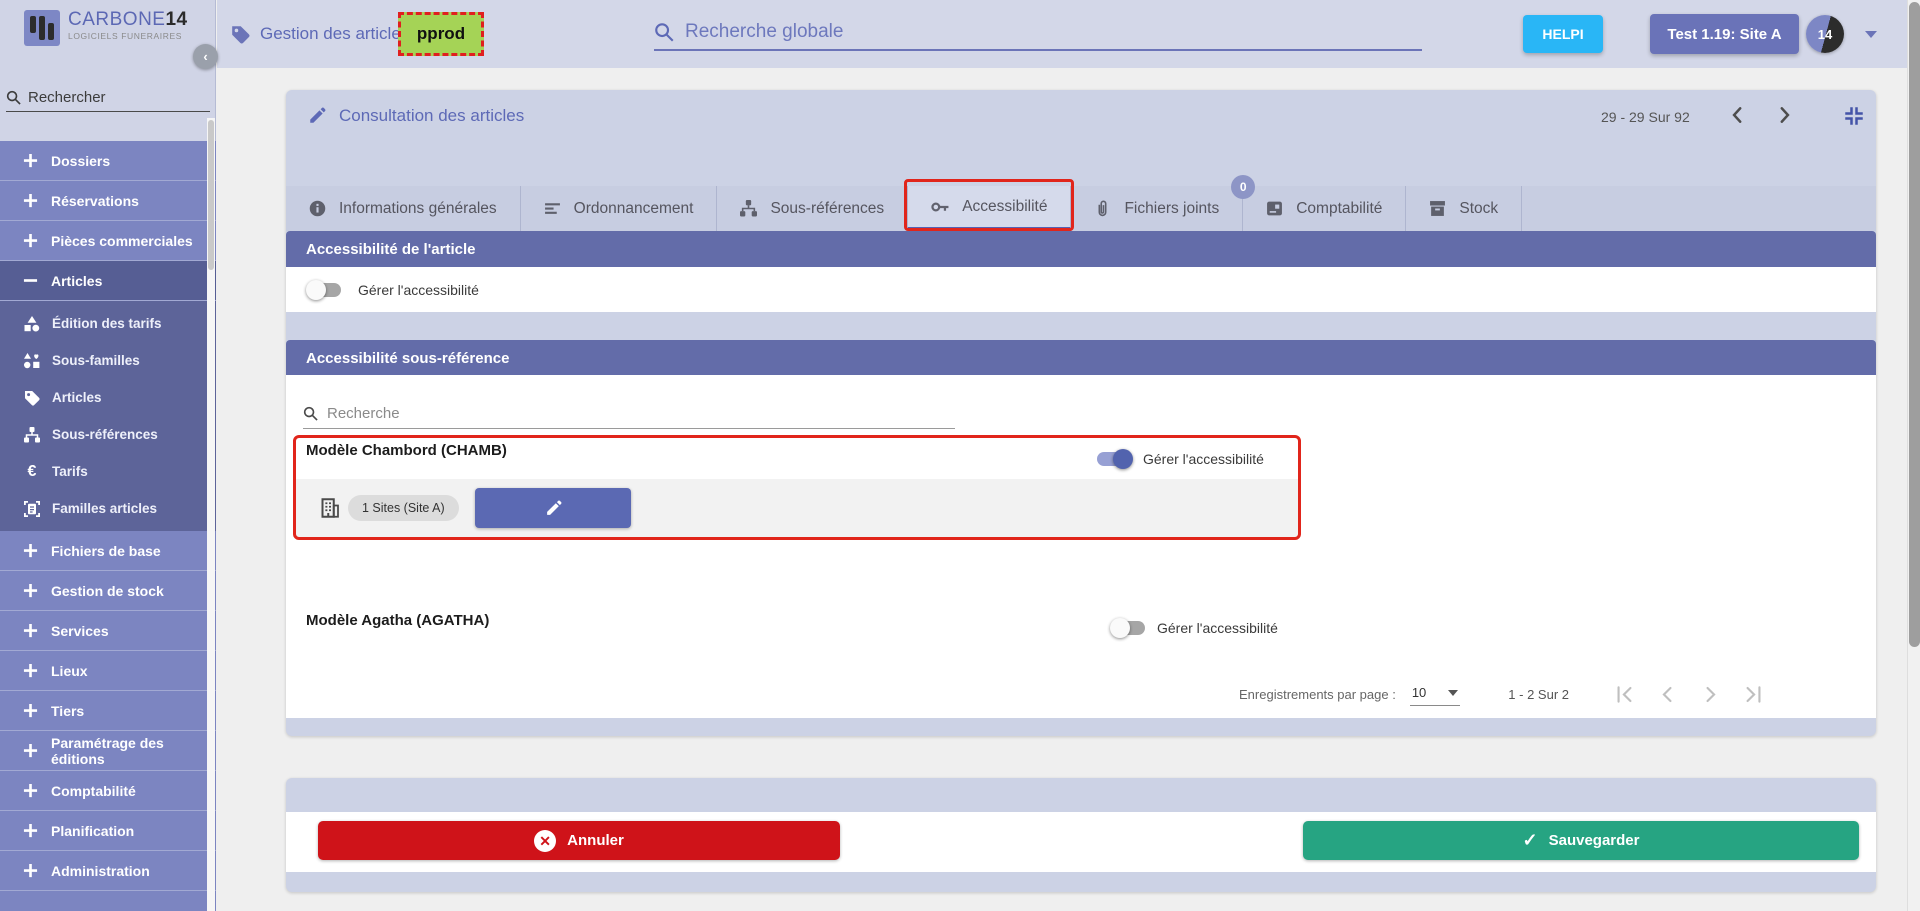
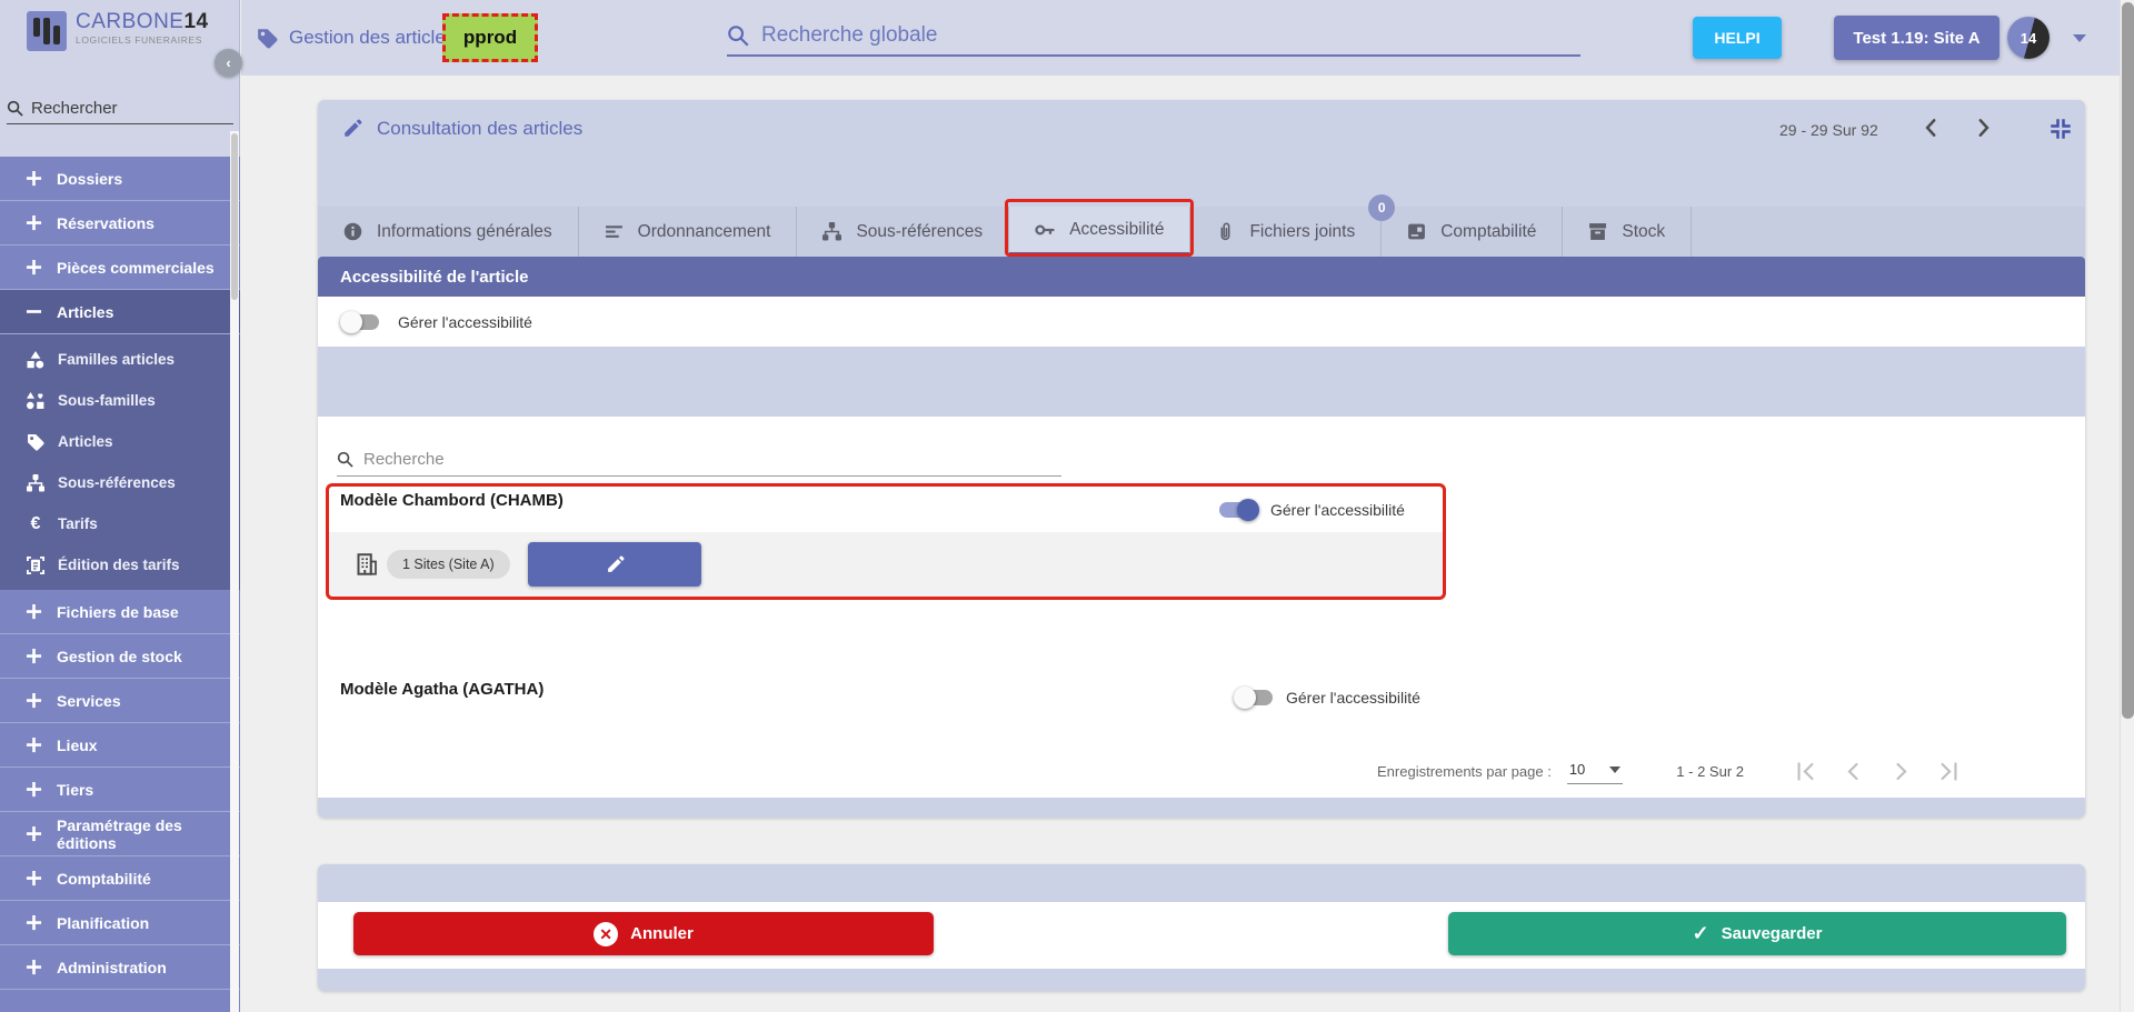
  CARBONE14
  LOGICIELS FUNERAIRES
  ‹
  Rechercher
  Dossiers
  Réservations
  Pièces commerciales
  Articles
- Édition des tarifs
+ Familles articles
  Sous-familles
  Articles
  Sous-références
  €
  Tarifs
- Familles articles
+ Édition des tarifs
  Fichiers de base
  Gestion de stock
  Services
  Lieux
  Tiers
  Paramétrage des éditions
  Comptabilité
  Planification
  Administration
  Gestion des article
  pprod
  Recherche globale
  HELPI
  Test 1.19: Site A
  14
  Consultation des articles
  29 - 29 Sur 92
  Informations générales
  Ordonnancement
  Sous-références
  Accessibilité
  Fichiers joints
  0
  Comptabilité
  Stock
  Accessibilité de l'article
  Gérer l'accessibilité
- Accessibilité sous-référence
  Recherche
  Modèle Chambord (CHAMB)
  Gérer l'accessibilité
  1 Sites (Site A)
  Modèle Agatha (AGATHA)
  Gérer l'accessibilité
  Enregistrements par page :
  10
  1 - 2 Sur 2
  ✕
  Annuler
  ✓
  Sauvegarder
